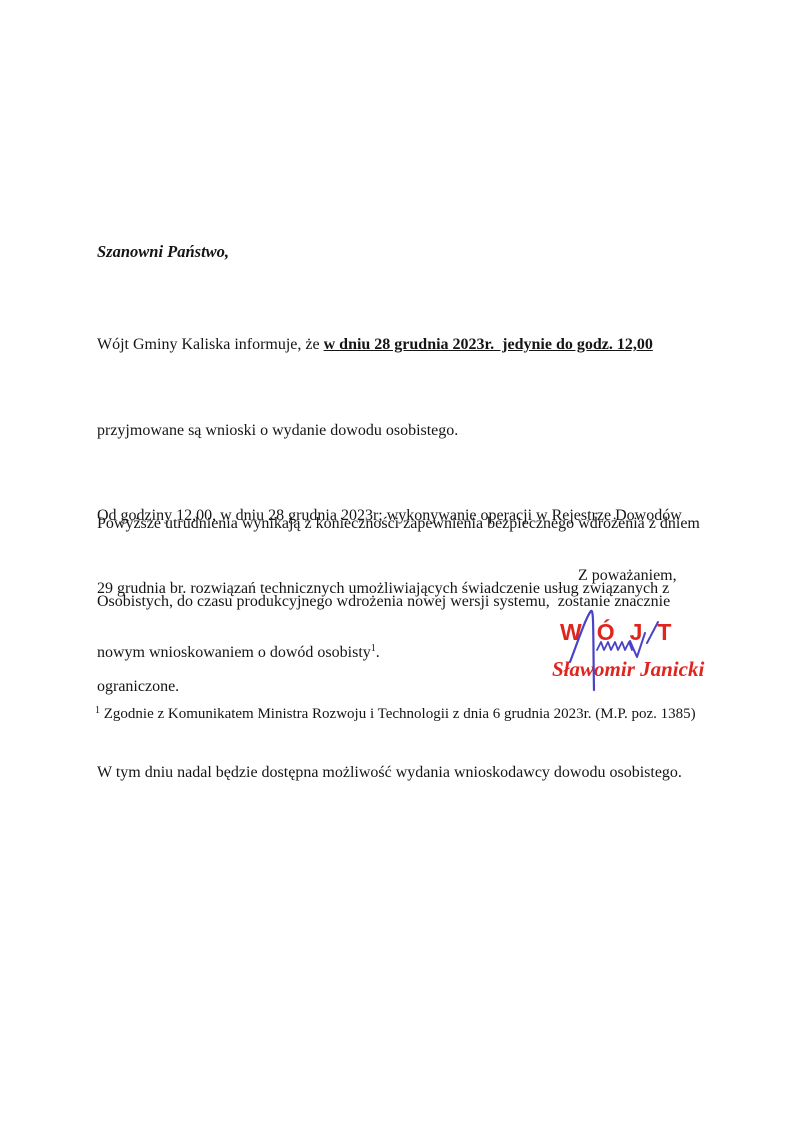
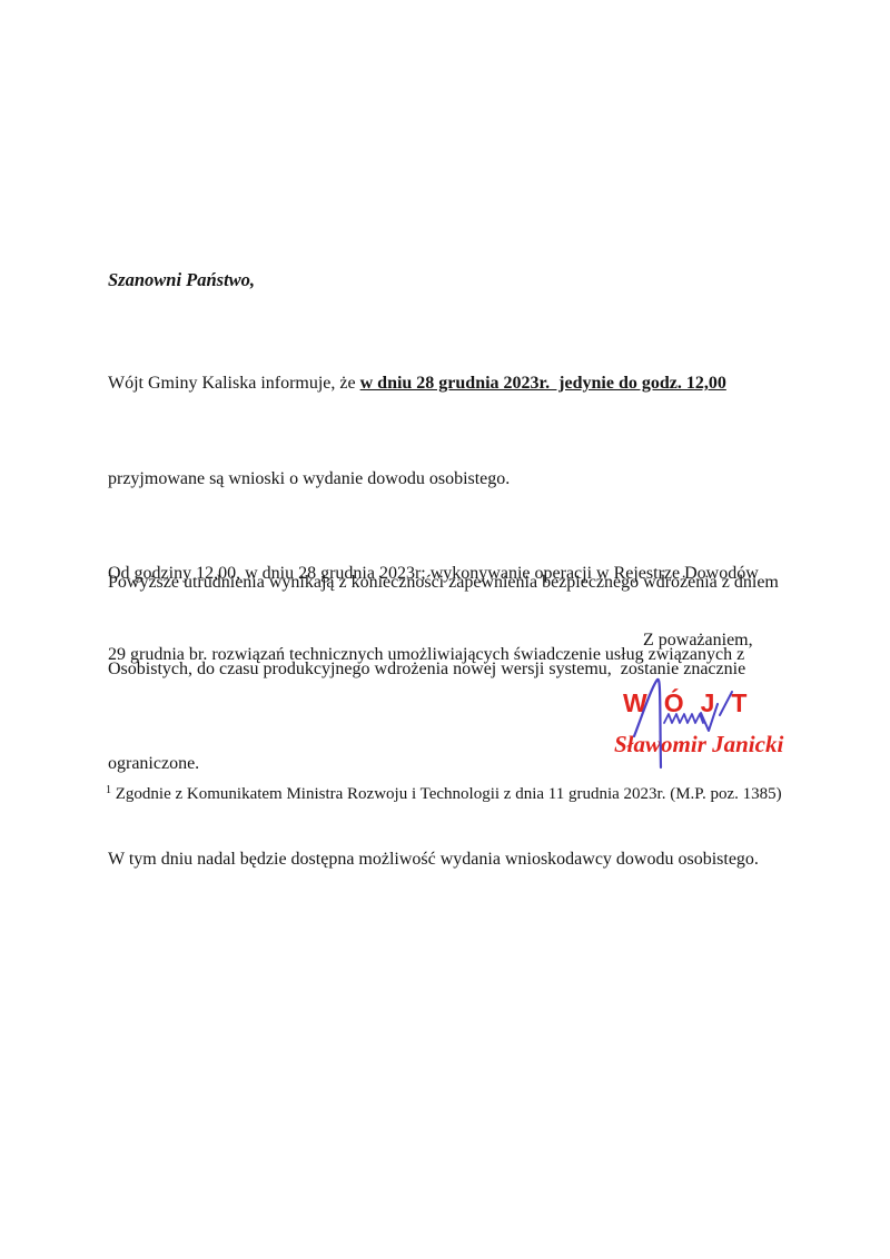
  Szanowni Państwo,
  Wójt Gminy Kaliska informuje, że w dniu 28 grudnia 2023r. jedynie do godz. 12,00
  przyjmowane są wnioski o wydanie dowodu osobistego.
  Od godziny 12,00, w dniu 28 grudnia 2023r; wykonywanie operacji w Rejestrze Dowodów
  Osobistych, do czasu produkcyjnego wdrożenia nowej wersji systemu, zostanie znacznie
  ograniczone.
  W tym dniu nadal będzie dostępna możliwość wydania wnioskodawcy dowodu osobistego.
  Powyższe utrudnienia wynikają z konieczności zapewnienia bezpiecznego wdrożenia z dniem
  29 grudnia br. rozwiązań technicznych umożliwiających świadczenie usług związanych z
- nowym wnioskowaniem o dowód osobisty1.
  Z poważaniem,
  WÓJT
  Sławomir Janicki
- 1 Zgodnie z Komunikatem Ministra Rozwoju i Technologii z dnia 6 grudnia 2023r. (M.P. poz. 1385)
+ 1 Zgodnie z Komunikatem Ministra Rozwoju i Technologii z dnia 11 grudnia 2023r. (M.P. poz. 1385)
